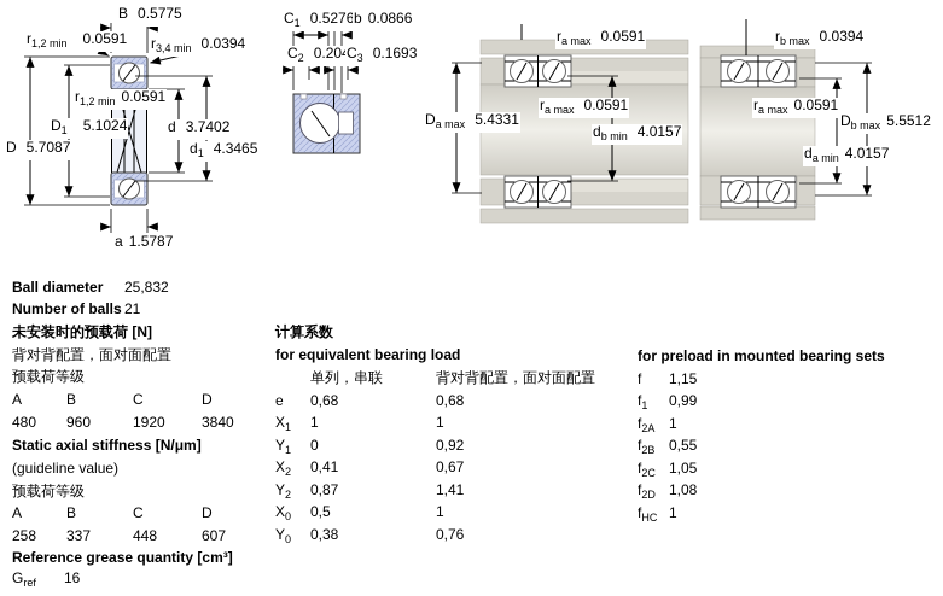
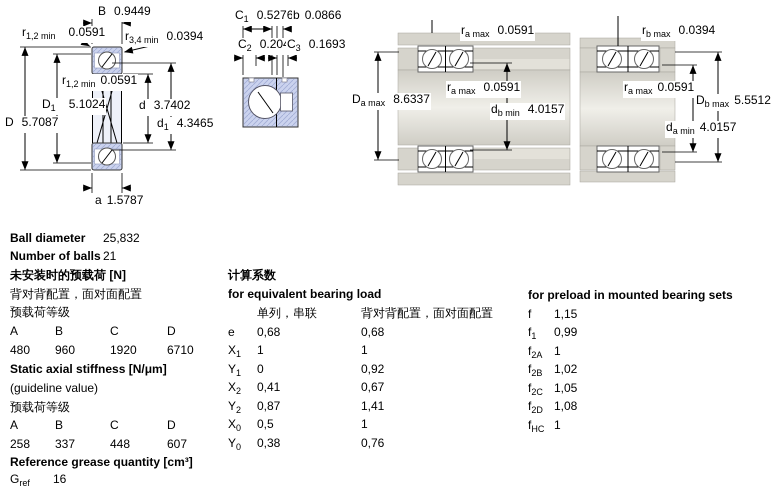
- B 0.5775
+ B 0.9449
  r1,2 min 0.0591
  r3,4 min 0.0394
  r1,2 min 0.0591
  D1 5.1024
  d 3.7402
  D 5.7087
  d1 4.3465
  a 1.5787
  C1 0.5276
  b 0.0866
  C2 0.20
  C3 0.1693
  ra max 0.0591
- Da max 5.4331
+ Da max 8.6337
  ra max 0.0591
  db min 4.0157
  rb max 0.0394
  ra max 0.0591
  Db max 5.5512
  da min 4.0157
  Ball diameter
  25,832
  Number of balls
  21
  未安装时的预载荷 [N]
  背对背配置，面对面配置
  预载荷等级
  A B C D
- 480 960 1920 3840
+ 480 960 1920 6710
  Static axial stiffness [N/μm]
  (guideline value)
  预载荷等级
  A B C D
  258 337 448 607
  Reference grease quantity [cm³]
  Gref
  16
  计算系数
  for equivalent bearing load
  单列，串联 背对背配置，面对面配置
  e 0,68 0,68
  X1 1 1
  Y1 0 0,92
  X2 0,41 0,67
  Y2 0,87 1,41
  X0 0,5 1
  Y0 0,38 0,76
  for preload in mounted bearing sets
  f 1,15
  f1 0,99
  f2A 1
- f2B 0,55
+ f2B 1,02
  f2C 1,05
  f2D 1,08
  fHC 1
